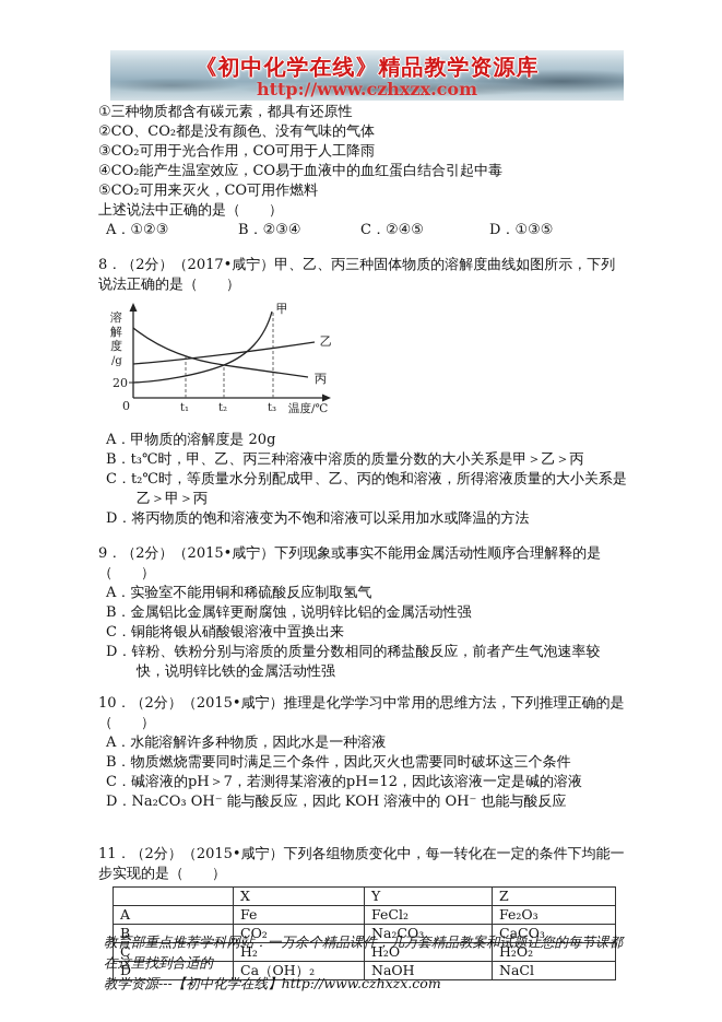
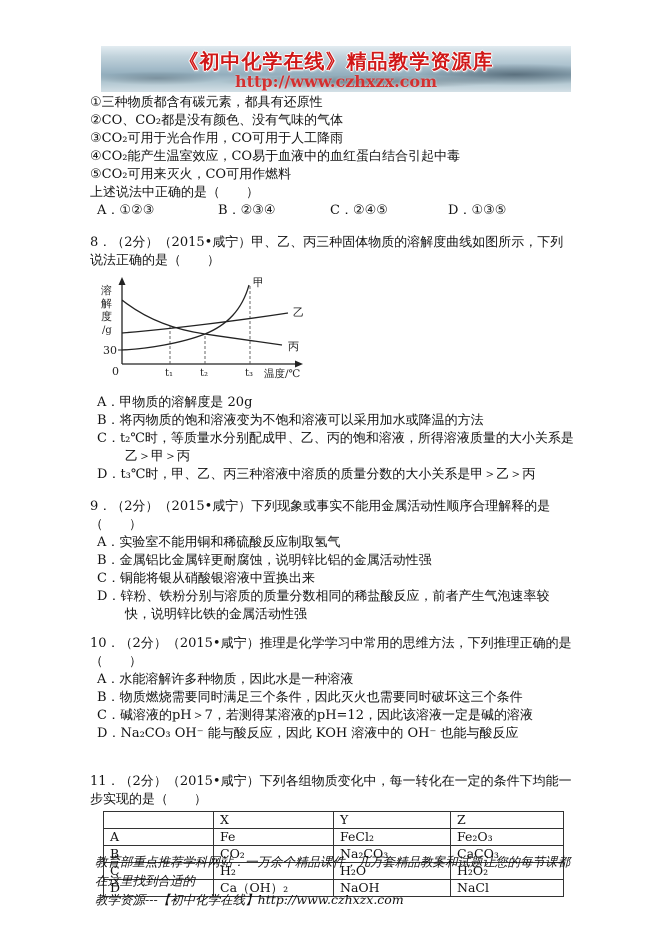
  《初中化学在线》精品教学资源库
  http://www.czhxzx.com
  ①三种物质都含有碳元素，都具有还原性
  ②CO、CO₂都是没有颜色、没有气味的气体
  ③CO₂可用于光合作用，CO可用于人工降雨
  ④CO₂能产生温室效应，CO易于血液中的血红蛋白结合引起中毒
  ⑤CO₂可用来灭火，CO可用作燃料
  上述说法中正确的是（ ）
  A．①②③
  B．②③④
  C．②④⑤
  D．①③⑤
- 8．（2分）（2017•咸宁）甲、乙、丙三种固体物质的溶解度曲线如图所示，下列说法正确的是（ ）
+ 8．（2分）（2015•咸宁）甲、乙、丙三种固体物质的溶解度曲线如图所示，下列说法正确的是（ ）
  溶
  解
  度
  /g
- 20
+ 30
  0
  t₁
  t₂
  t₃
  温度/℃
  甲
  乙
  丙
  A．甲物质的溶解度是 20g
- B．t₃℃时，甲、乙、丙三种溶液中溶质的质量分数的大小关系是甲＞乙＞丙
+ B．将丙物质的饱和溶液变为不饱和溶液可以采用加水或降温的方法
  C．t₂℃时，等质量水分别配成甲、乙、丙的饱和溶液，所得溶液质量的大小关系是乙＞甲＞丙
- D．将丙物质的饱和溶液变为不饱和溶液可以采用加水或降温的方法
+ D．t₃℃时，甲、乙、丙三种溶液中溶质的质量分数的大小关系是甲＞乙＞丙
  9．（2分）（2015•咸宁）下列现象或事实不能用金属活动性顺序合理解释的是（ ）
  A．实验室不能用铜和稀硫酸反应制取氢气
  B．金属铝比金属锌更耐腐蚀，说明锌比铝的金属活动性强
  C．铜能将银从硝酸银溶液中置换出来
  D．锌粉、铁粉分别与溶质的质量分数相同的稀盐酸反应，前者产生气泡速率较快，说明锌比铁的金属活动性强
  10．（2分）（2015•咸宁）推理是化学学习中常用的思维方法，下列推理正确的是（ ）
  A．水能溶解许多种物质，因此水是一种溶液
  B．物质燃烧需要同时满足三个条件，因此灭火也需要同时破坏这三个条件
  C．碱溶液的pH＞7，若测得某溶液的pH=12，因此该溶液一定是碱的溶液
  D．Na₂CO₃ OH⁻ 能与酸反应，因此 KOH 溶液中的 OH⁻ 也能与酸反应
  11．（2分）（2015•咸宁）下列各组物质变化中，每一转化在一定的条件下均能一步实现的是（ ）
  	X	Y	Z
  A	Fe	FeCl₂	Fe₂O₃
  B	CO₂	Na₂CO₃	CaCO₃
  C	H₂	H₂O	H₂O₂
  D	Ca（OH）₂	NaOH	NaCl
  教育部重点推荐学科网站．一万余个精品课件，几万套精品教案和试题让您的每节课都在这里找到合适的
  教学资源---【初中化学在线】http://www.czhxzx.com
